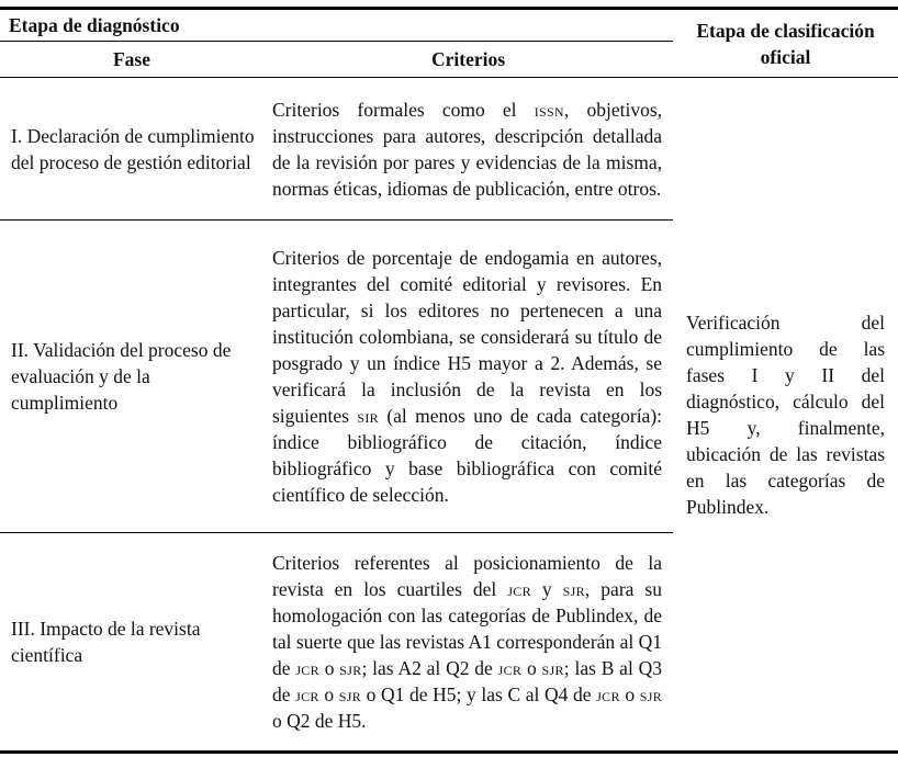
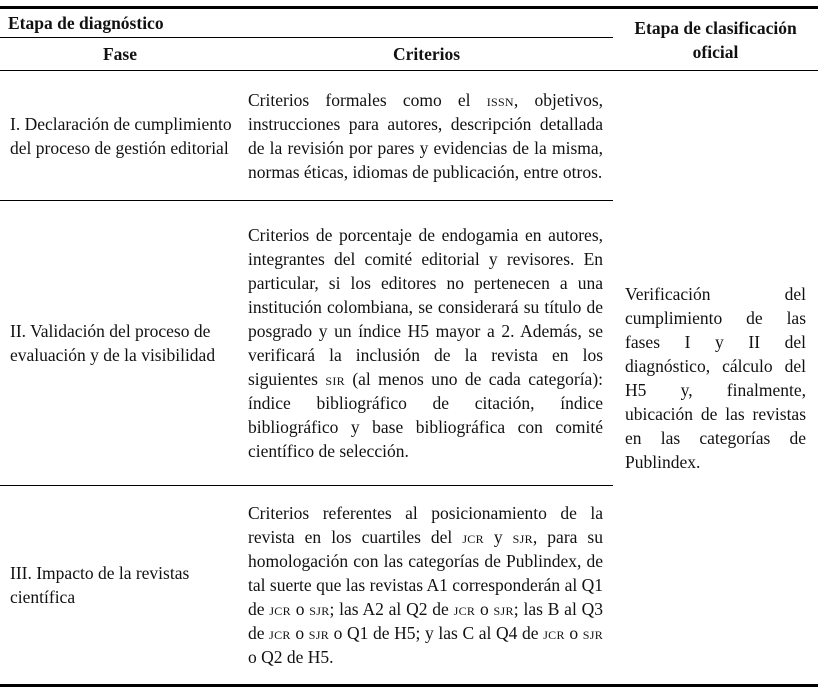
  Etapa de diagnóstico	Etapa de clasificación oficial
  Fase	Criterios
  I. Declaración de cumplimiento del proceso de gestión editorial	Criterios formales como el issn, objetivos, instrucciones para autores, descripción detallada de la revisión por pares y evidencias de la misma, normas éticas, idiomas de publicación, entre otros.	Verificación del cumplimiento de las fases I y II del diagnóstico, cálculo del H5 y, finalmente, ubicación de las revistas en las categorías de Publindex.
- II. Validación del proceso de evaluación y de la cumplimiento	Criterios de porcentaje de endogamia en autores, integrantes del comité editorial y revisores. En particular, si los editores no pertenecen a una institución colombiana, se considerará su título de posgrado y un índice H5 mayor a 2. Además, se verificará la inclusión de la revista en los siguientes sir (al menos uno de cada categoría): índice bibliográfico de citación, índice bibliográfico y base bibliográfica con comité científico de selección.
+ II. Validación del proceso de evaluación y de la visibilidad	Criterios de porcentaje de endogamia en autores, integrantes del comité editorial y revisores. En particular, si los editores no pertenecen a una institución colombiana, se considerará su título de posgrado y un índice H5 mayor a 2. Además, se verificará la inclusión de la revista en los siguientes sir (al menos uno de cada categoría): índice bibliográfico de citación, índice bibliográfico y base bibliográfica con comité científico de selección.
- III. Impacto de la revista científica	Criterios referentes al posicionamiento de la revista en los cuartiles del jcr y sjr, para su homologación con las categorías de Publindex, de tal suerte que las revistas A1 corresponderán al Q1 de jcr o sjr; las A2 al Q2 de jcr o sjr; las B al Q3 de jcr o sjr o Q1 de H5; y las C al Q4 de jcr o sjr o Q2 de H5.
+ III. Impacto de la revistas científica	Criterios referentes al posicionamiento de la revista en los cuartiles del jcr y sjr, para su homologación con las categorías de Publindex, de tal suerte que las revistas A1 corresponderán al Q1 de jcr o sjr; las A2 al Q2 de jcr o sjr; las B al Q3 de jcr o sjr o Q1 de H5; y las C al Q4 de jcr o sjr o Q2 de H5.
